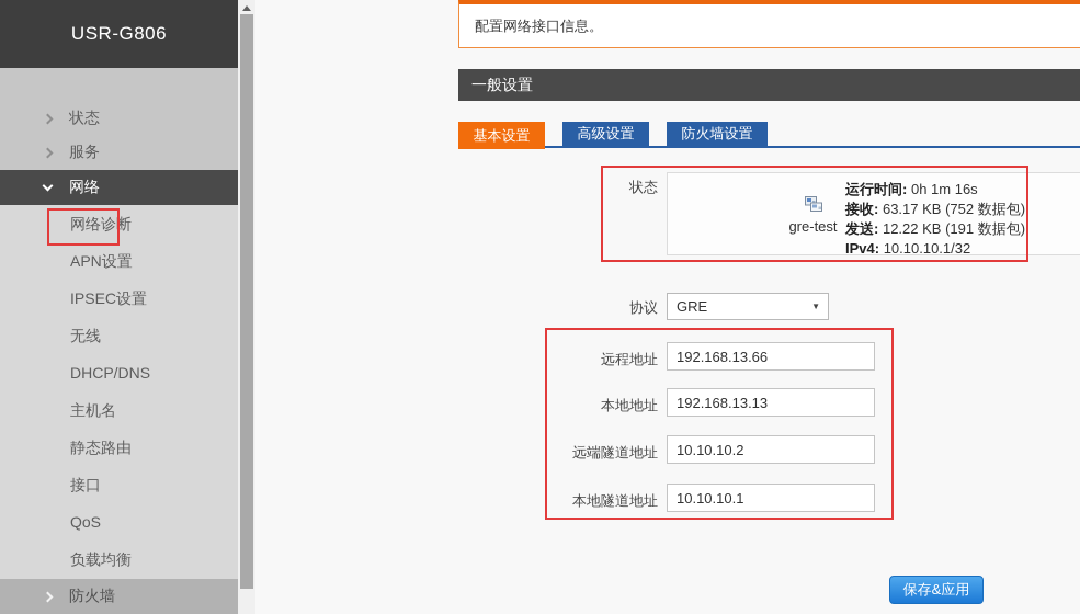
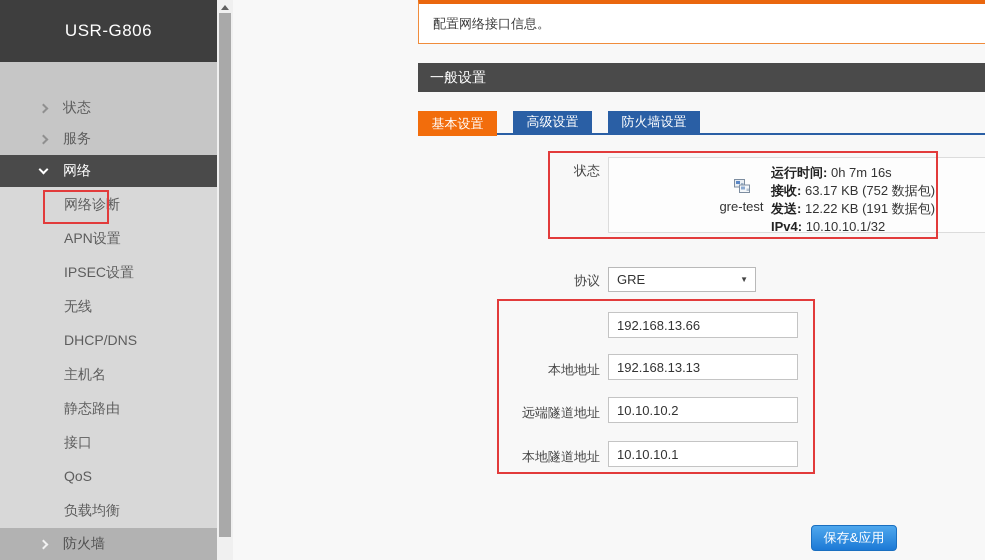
  USR-G806
  状态
  服务
  网络
  网络诊断
  APN设置
  IPSEC设置
  无线
  DHCP/DNS
  主机名
  静态路由
  接口
  QoS
  负载均衡
  防火墙
  配置网络接口信息。
  一般设置
  基本设置
  高级设置
  防火墙设置
  状态
  gre-test
- 运行时间: 0h 1m 16s
+ 运行时间: 0h 7m 16s
  接收: 63.17 KB (752 数据包)
  发送: 12.22 KB (191 数据包)
  IPv4: 10.10.10.1/32
  协议
  GRE
  ▼
- 远程地址
  192.168.13.66
  本地地址
  192.168.13.13
  远端隧道地址
  10.10.10.2
  本地隧道地址
  10.10.10.1
  保存&应用
